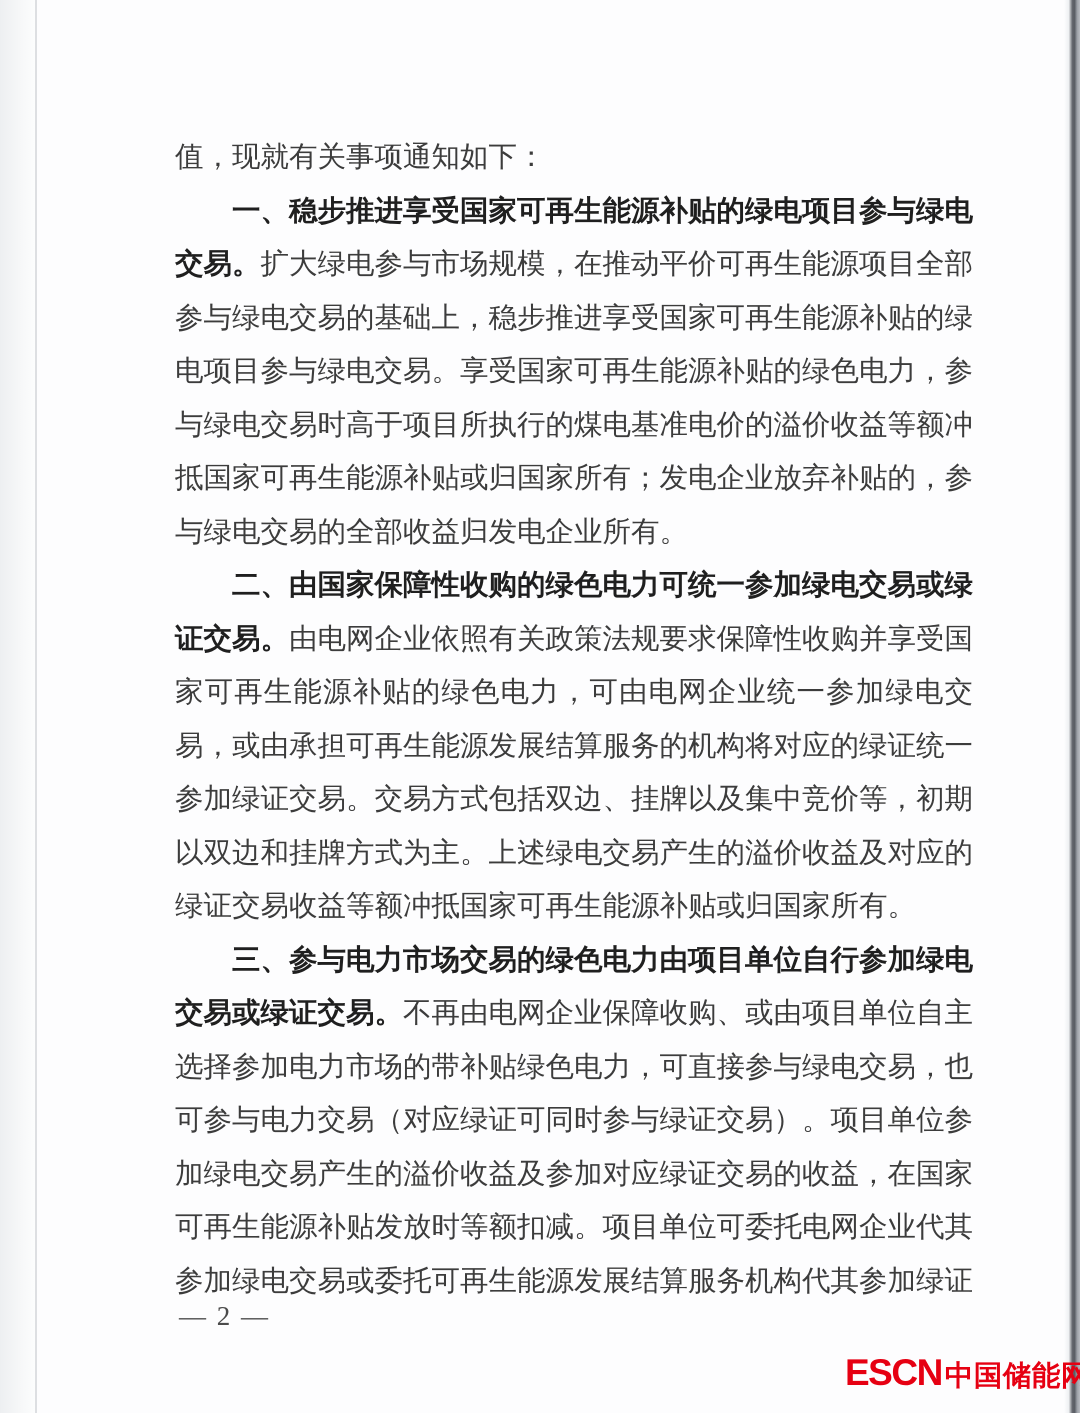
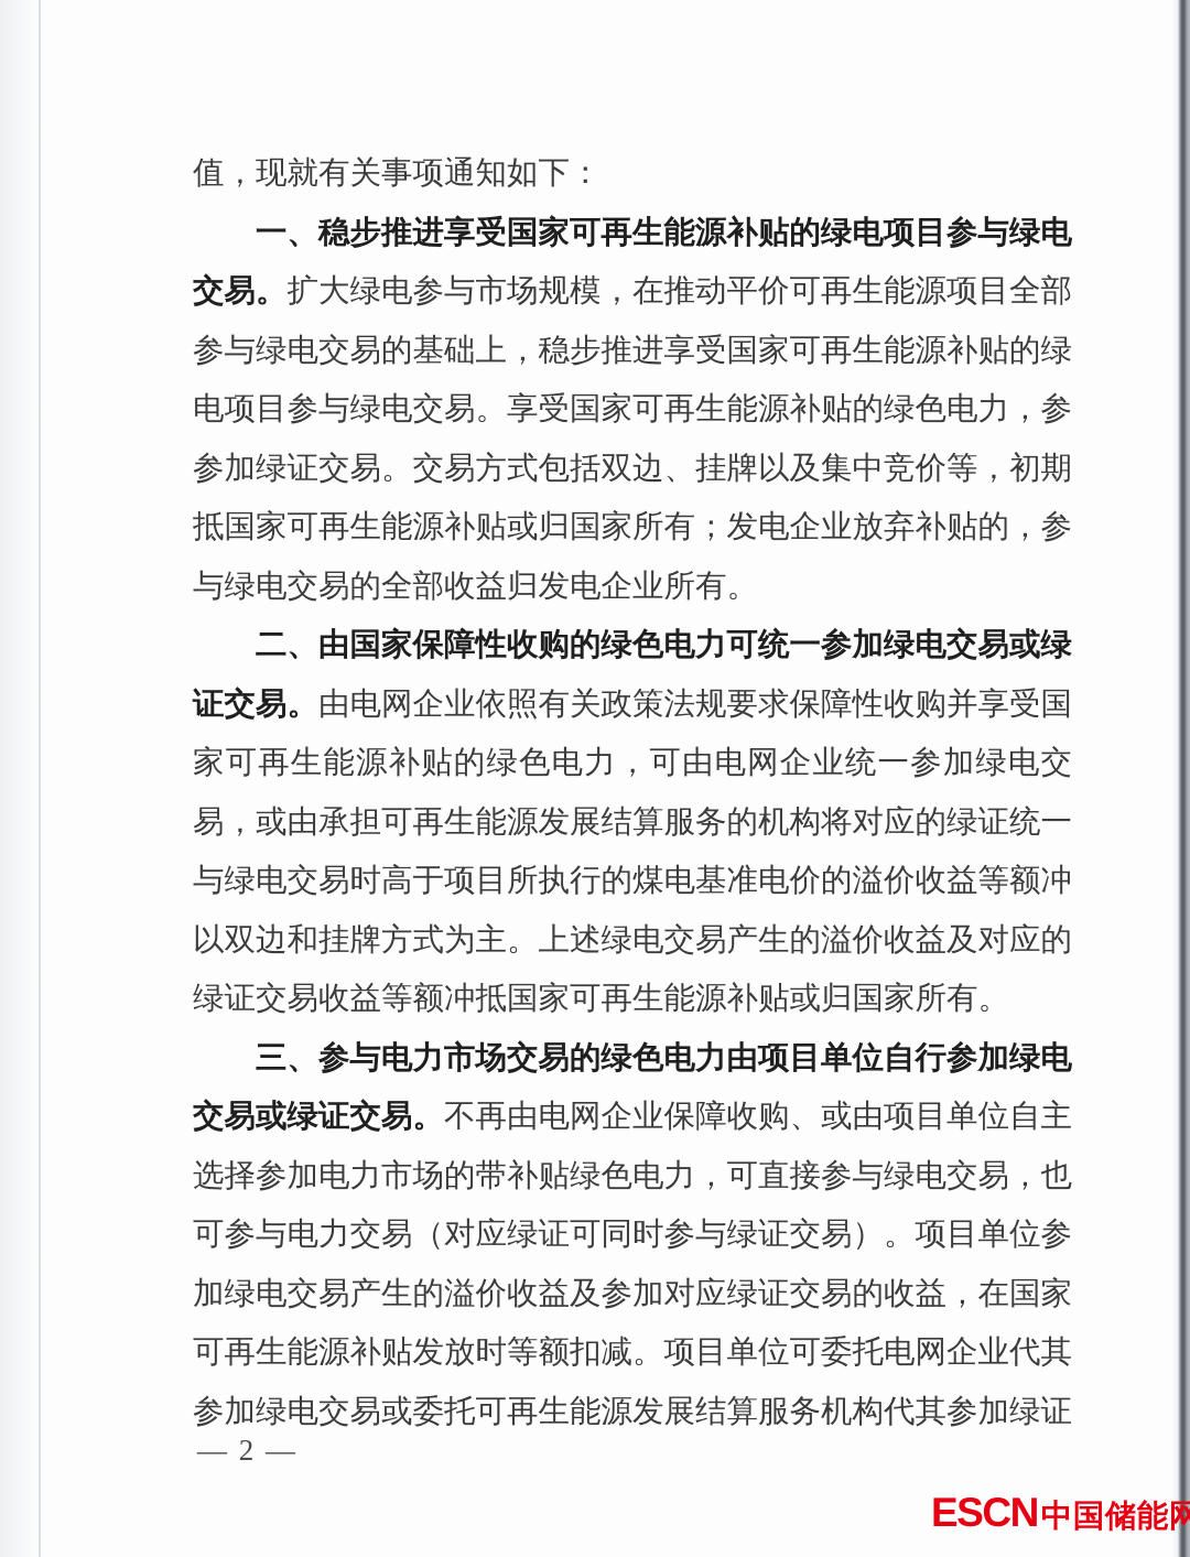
  值，现就有关事项通知如下：
  一、稳步推进享受国家可再生能源补贴的绿电项目参与绿电
  交易。扩大绿电参与市场规模，在推动平价可再生能源项目全部
  参与绿电交易的基础上，稳步推进享受国家可再生能源补贴的绿
  电项目参与绿电交易。享受国家可再生能源补贴的绿色电力，参
- 与绿电交易时高于项目所执行的煤电基准电价的溢价收益等额冲
+ 参加绿证交易。交易方式包括双边、挂牌以及集中竞价等，初期
  抵国家可再生能源补贴或归国家所有；发电企业放弃补贴的，参
  与绿电交易的全部收益归发电企业所有。
  二、由国家保障性收购的绿色电力可统一参加绿电交易或绿
  证交易。由电网企业依照有关政策法规要求保障性收购并享受国
  家可再生能源补贴的绿色电力，可由电网企业统一参加绿电交
  易，或由承担可再生能源发展结算服务的机构将对应的绿证统一
- 参加绿证交易。交易方式包括双边、挂牌以及集中竞价等，初期
+ 与绿电交易时高于项目所执行的煤电基准电价的溢价收益等额冲
  以双边和挂牌方式为主。上述绿电交易产生的溢价收益及对应的
  绿证交易收益等额冲抵国家可再生能源补贴或归国家所有。
  三、参与电力市场交易的绿色电力由项目单位自行参加绿电
  交易或绿证交易。不再由电网企业保障收购、或由项目单位自主
  选择参加电力市场的带补贴绿色电力，可直接参与绿电交易，也
  可参与电力交易（对应绿证可同时参与绿证交易）。项目单位参
  加绿电交易产生的溢价收益及参加对应绿证交易的收益，在国家
  可再生能源补贴发放时等额扣减。项目单位可委托电网企业代其
  参加绿电交易或委托可再生能源发展结算服务机构代其参加绿证
  — 2 —
  ESCN
  中国储能网
